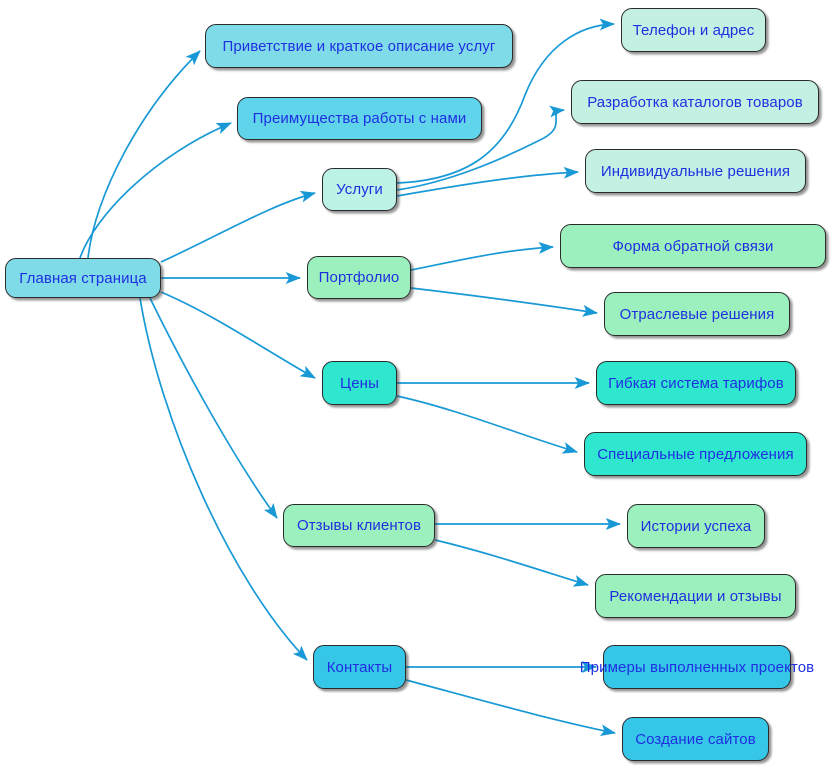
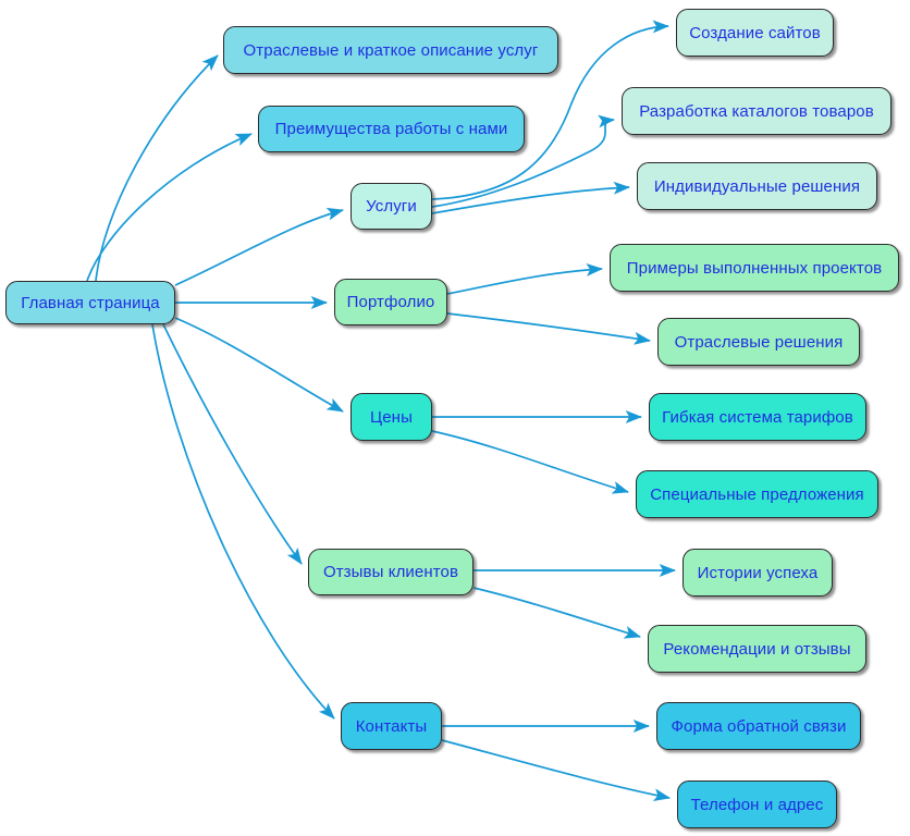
  Главная страница
- Приветствие и краткое описание услуг
+ Отраслевые и краткое описание услуг
  Преимущества работы с нами
  Услуги
  Портфолио
  Цены
  Отзывы клиентов
  Контакты
- Телефон и адрес
+ Создание сайтов
  Разработка каталогов товаров
  Индивидуальные решения
- Форма обратной связи
+ Примеры выполненных проектов
  Отраслевые решения
  Гибкая система тарифов
  Специальные предложения
  Истории успеха
  Рекомендации и отзывы
- Примеры выполненных проектов
+ Форма обратной связи
- Создание сайтов
+ Телефон и адрес
